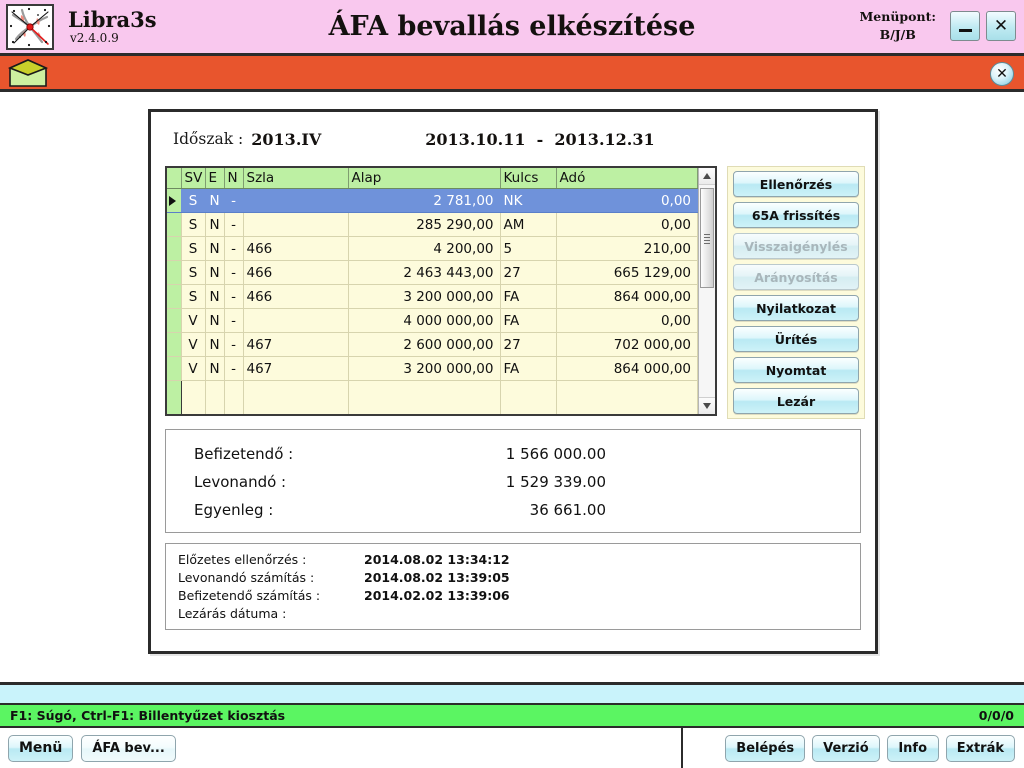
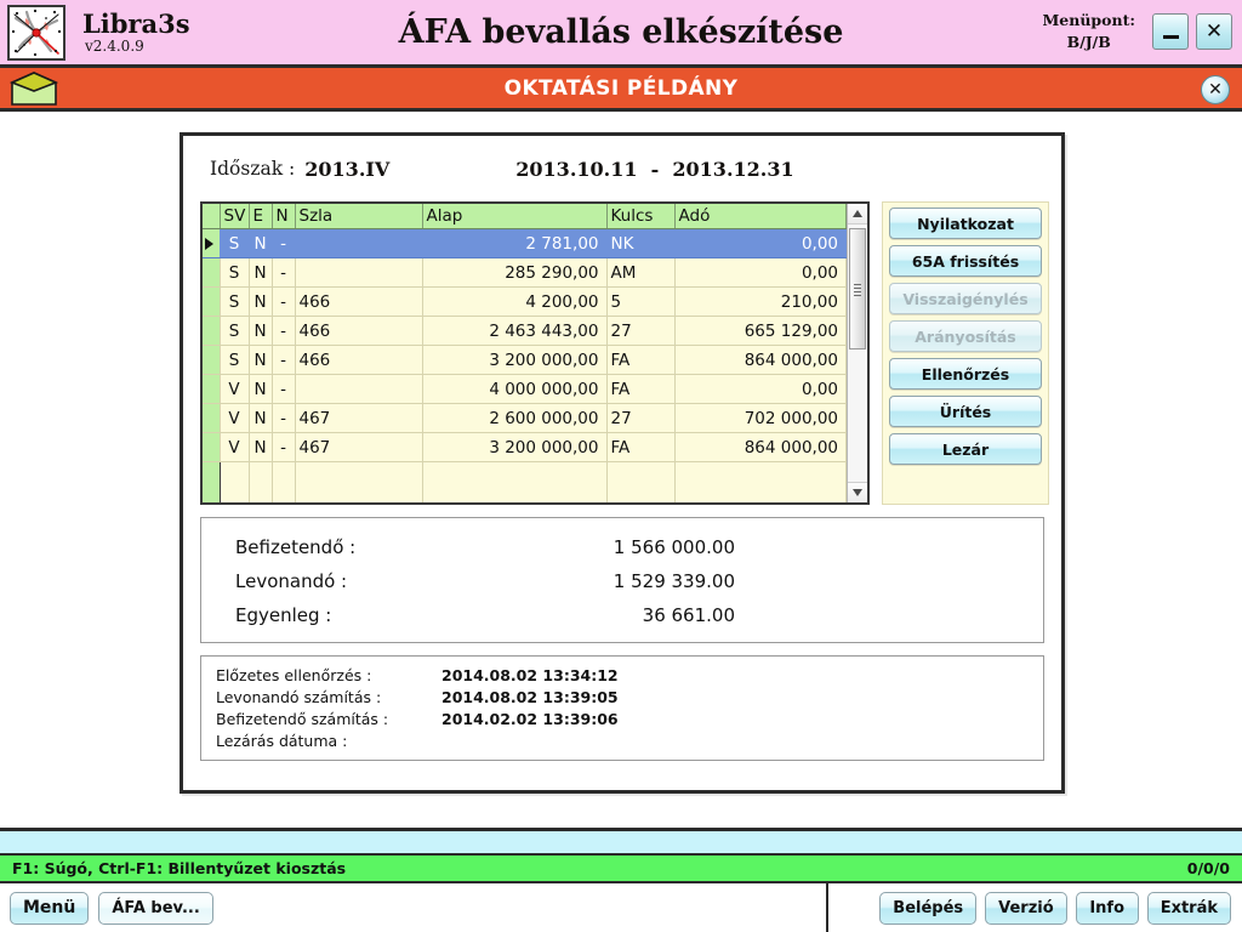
  Libra3s
  v2.4.0.9
  ÁFA bevallás elkészítése
  Menüpont:
  B/J/B
  ✕
+ OKTATÁSI PÉLDÁNY
  ✕
  Időszak :
  2013.IV
  2013.10.11 - 2013.12.31
  	SV	E	N	Szla	Alap	Kulcs	Adó
  	S	N	-		2 781,00	NK	0,00
  	S	N	-		285 290,00	AM	0,00
  	S	N	-	466	4 200,00	5	210,00
  	S	N	-	466	2 463 443,00	27	665 129,00
  	S	N	-	466	3 200 000,00	FA	864 000,00
  	V	N	-		4 000 000,00	FA	0,00
  	V	N	-	467	2 600 000,00	27	702 000,00
  	V	N	-	467	3 200 000,00	FA	864 000,00
- Ellenőrzés
+ Nyilatkozat
  65A frissítés
  Visszaigénylés
  Arányosítás
- Nyilatkozat
+ Ellenőrzés
  Ürítés
- Nyomtat
  Lezár
  Befizetendő :
  1 566 000.00
  Levonandó :
  1 529 339.00
  Egyenleg :
  36 661.00
  Előzetes ellenőrzés :
  2014.08.02 13:34:12
  Levonandó számítás :
  2014.08.02 13:39:05
  Befizetendő számítás :
  2014.02.02 13:39:06
  Lezárás dátuma :
  F1: Súgó, Ctrl-F1: Billentyűzet kiosztás
  0/0/0
  Menü
  ÁFA bev...
  Belépés
  Verzió
  Info
  Extrák
